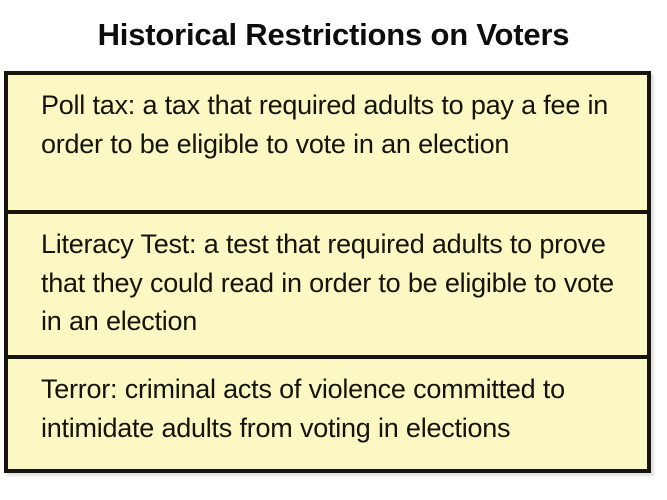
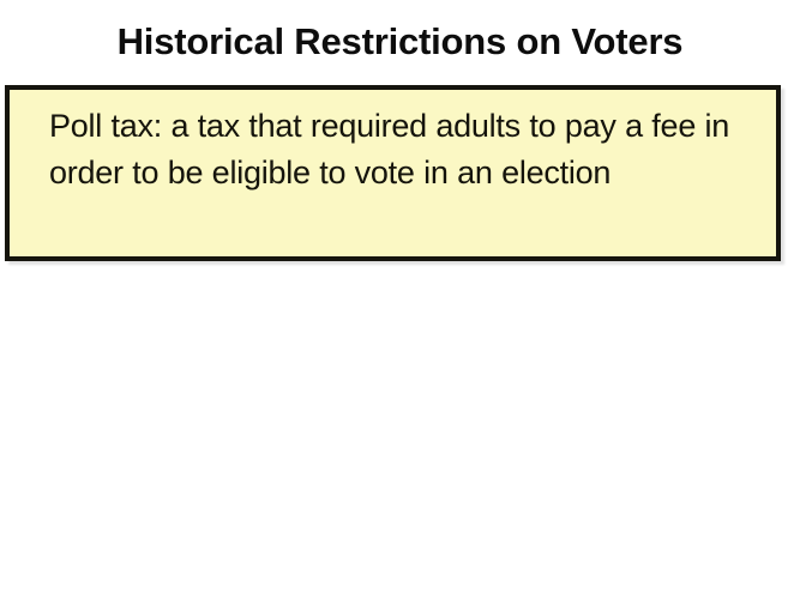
  Historical Restrictions on Voters
  Poll tax: a tax that required adults to pay a fee in order to be eligible to vote in an election
- Literacy Test: a test that required adults to prove that they could read in order to be eligible to vote in an election
- Terror: criminal acts of violence committed to intimidate adults from voting in elections
